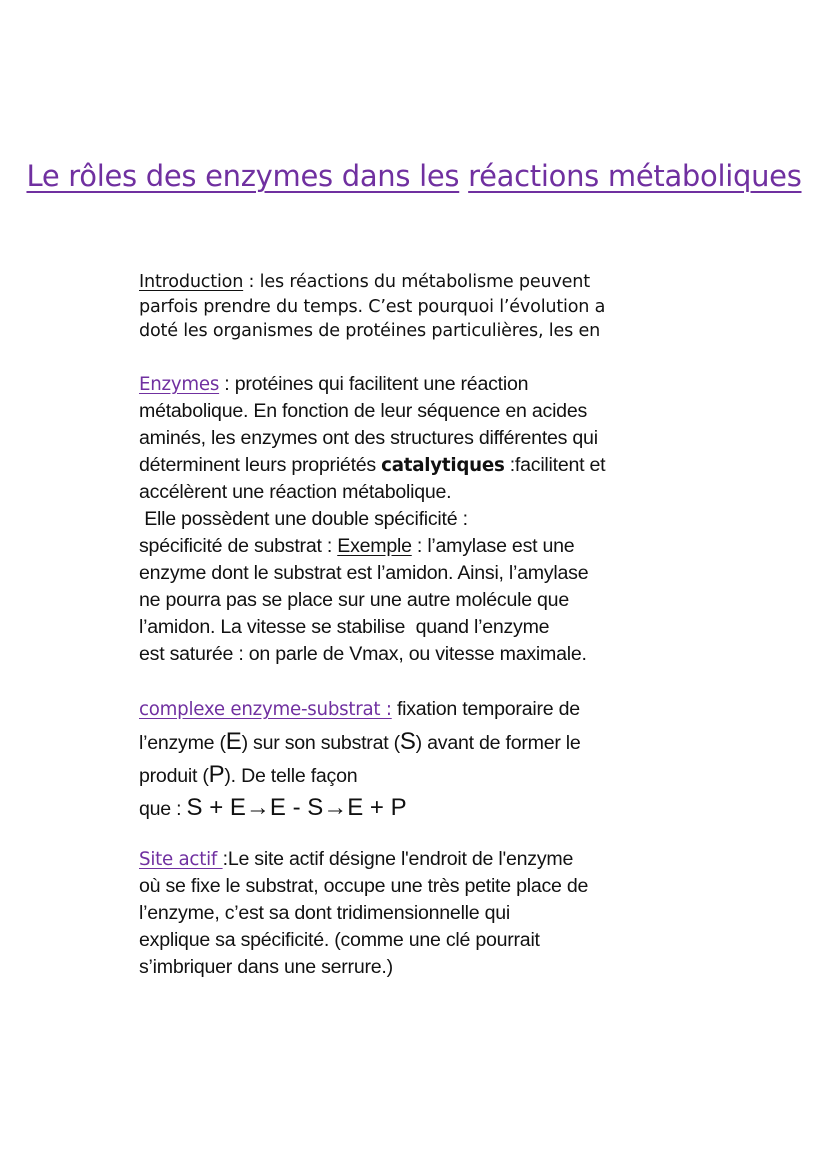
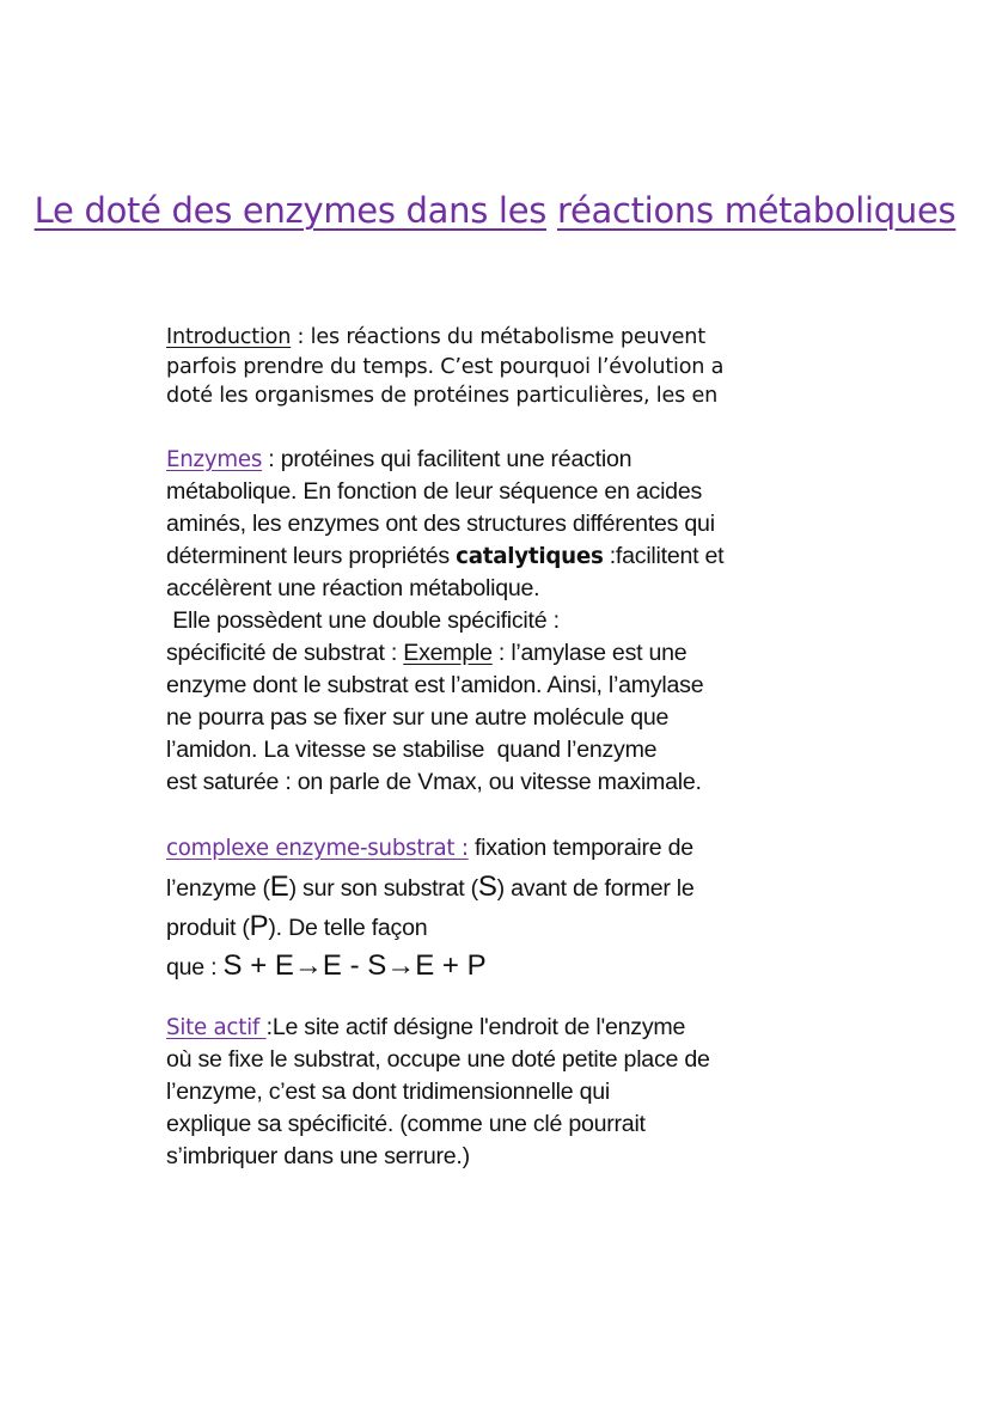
- Le rôles des enzymes dans les réactions métaboliques
+ Le doté des enzymes dans les réactions métaboliques
  Introduction : les réactions du métabolisme peuvent
  parfois prendre du temps. C’est pourquoi l’évolution a
  doté les organismes de protéines particulières, les en
  Enzymes : protéines qui facilitent une réaction
  métabolique. En fonction de leur séquence en acides
  aminés, les enzymes ont des structures différentes qui
  déterminent leurs propriétés catalytiques :facilitent et
  accélèrent une réaction métabolique.
  Elle possèdent une double spécificité :
  spécificité de substrat : Exemple : l’amylase est une
  enzyme dont le substrat est l’amidon. Ainsi, l’amylase
- ne pourra pas se place sur une autre molécule que
+ ne pourra pas se fixer sur une autre molécule que
  l’amidon. La vitesse se stabilise quand l’enzyme
  est saturée : on parle de Vmax, ou vitesse maximale.
  complexe enzyme-substrat : fixation temporaire de
  l’enzyme (E) sur son substrat (S) avant de former le
  produit (P). De telle façon
  que : S + E→E - S→E + P
  Site actif :Le site actif désigne l'endroit de l'enzyme
- où se fixe le substrat, occupe une très petite place de
+ où se fixe le substrat, occupe une doté petite place de
  l’enzyme, c’est sa dont tridimensionnelle qui
  explique sa spécificité. (comme une clé pourrait
  s’imbriquer dans une serrure.)
